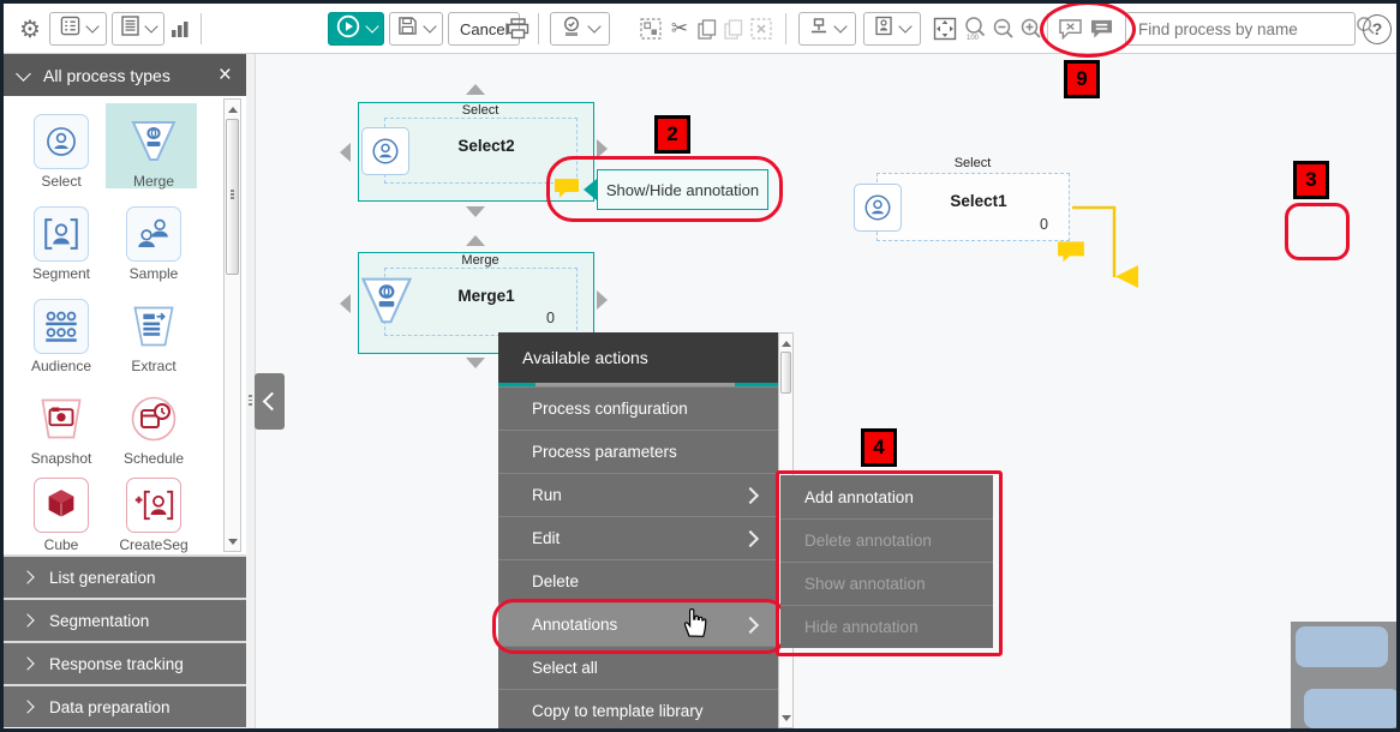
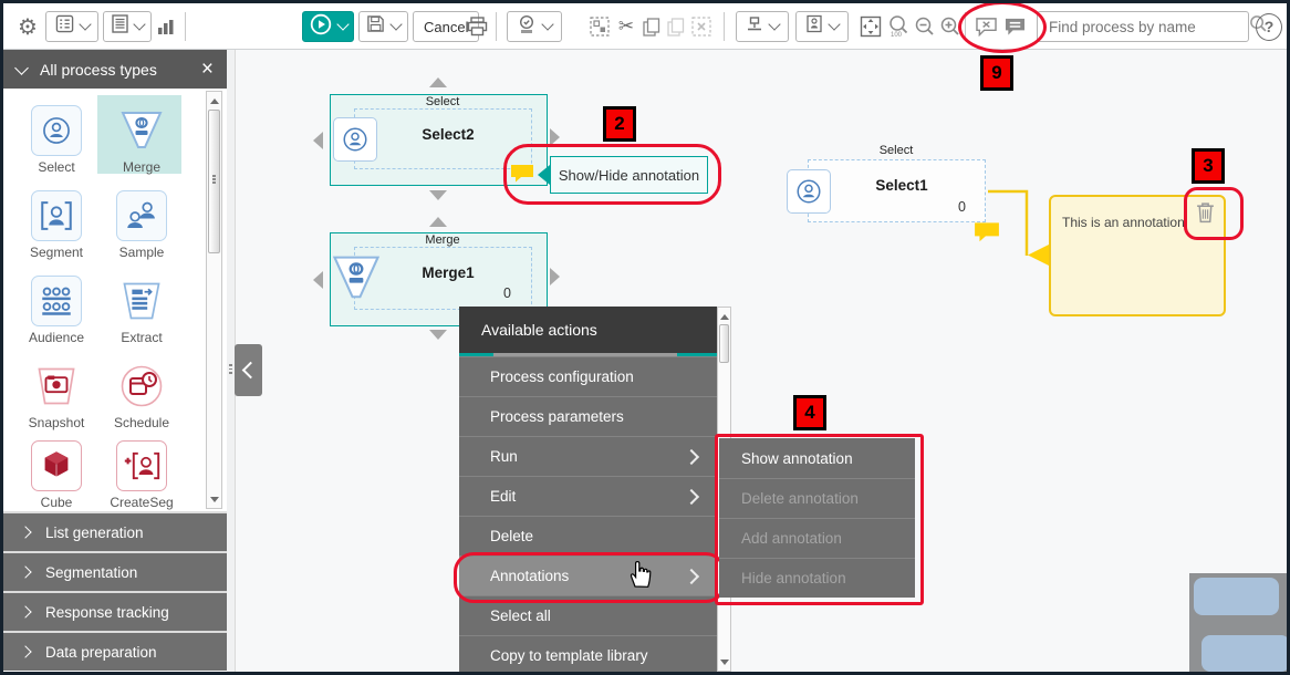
  ⚙
  Cancel
  ✂
  Find process by name
  ?
  9
  All process types
  ×
  Select
  Merge
  Segment
  Sample
  Audience
  Extract
  Snapshot
  Schedule
  Cube
  CreateSeg
  List generation
  Segmentation
  Response tracking
  Data preparation
  Select
  Select2
  Show/Hide annotation
  2
  Merge
  Merge1
  0
  Select
  Select1
  0
+ This is an annotation.
  3
  Available actions
  Process configuration
  Process parameters
  Run
  Edit
  Delete
  Annotations
  Select all
  Copy to template library
- Add annotation
+ Show annotation
  Delete annotation
- Show annotation
+ Add annotation
  Hide annotation
  4
